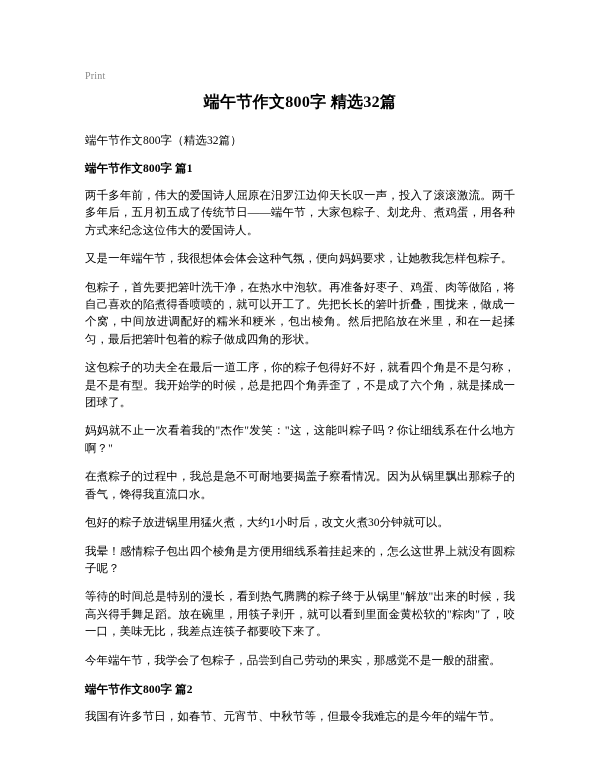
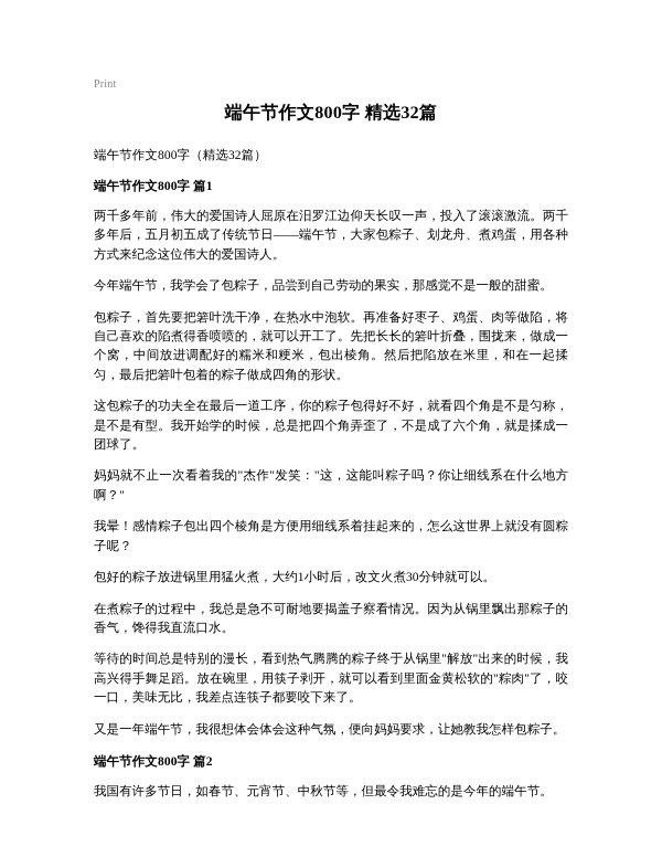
  Print
  端午节作文800字 精选32篇
  端午节作文800字（精选32篇）
  端午节作文800字 篇1
  两千多年前，伟大的爱国诗人屈原在汨罗江边仰天长叹一声，投入了滚滚激流。两千多年后，五月初五成了传统节日——端午节，大家包粽子、划龙舟、煮鸡蛋，用各种方式来纪念这位伟大的爱国诗人。
- 又是一年端午节，我很想体会体会这种气氛，便向妈妈要求，让她教我怎样包粽子。
+ 今年端午节，我学会了包粽子，品尝到自己劳动的果实，那感觉不是一般的甜蜜。
  包粽子，首先要把箬叶洗干净，在热水中泡软。再准备好枣子、鸡蛋、肉等做陷，将自己喜欢的陷煮得香喷喷的，就可以开工了。先把长长的箬叶折叠，围拢来，做成一个窝，中间放进调配好的糯米和粳米，包出棱角。然后把陷放在米里，和在一起揉匀，最后把箬叶包着的粽子做成四角的形状。
  这包粽子的功夫全在最后一道工序，你的粽子包得好不好，就看四个角是不是匀称，是不是有型。我开始学的时候，总是把四个角弄歪了，不是成了六个角，就是揉成一团球了。
  妈妈就不止一次看着我的"杰作"发笑："这，这能叫粽子吗？你让细线系在什么地方啊？"
- 在煮粽子的过程中，我总是急不可耐地要揭盖子察看情况。因为从锅里飘出那粽子的香气，馋得我直流口水。
+ 我晕！感情粽子包出四个棱角是方便用细线系着挂起来的，怎么这世界上就没有圆粽子呢？
  包好的粽子放进锅里用猛火煮，大约1小时后，改文火煮30分钟就可以。
- 我晕！感情粽子包出四个棱角是方便用细线系着挂起来的，怎么这世界上就没有圆粽子呢？
+ 在煮粽子的过程中，我总是急不可耐地要揭盖子察看情况。因为从锅里飘出那粽子的香气，馋得我直流口水。
  等待的时间总是特别的漫长，看到热气腾腾的粽子终于从锅里"解放"出来的时候，我高兴得手舞足蹈。放在碗里，用筷子剥开，就可以看到里面金黄松软的"粽肉"了，咬一口，美味无比，我差点连筷子都要咬下来了。
- 今年端午节，我学会了包粽子，品尝到自己劳动的果实，那感觉不是一般的甜蜜。
+ 又是一年端午节，我很想体会体会这种气氛，便向妈妈要求，让她教我怎样包粽子。
  端午节作文800字 篇2
  我国有许多节日，如春节、元宵节、中秋节等，但最令我难忘的是今年的端午节。
